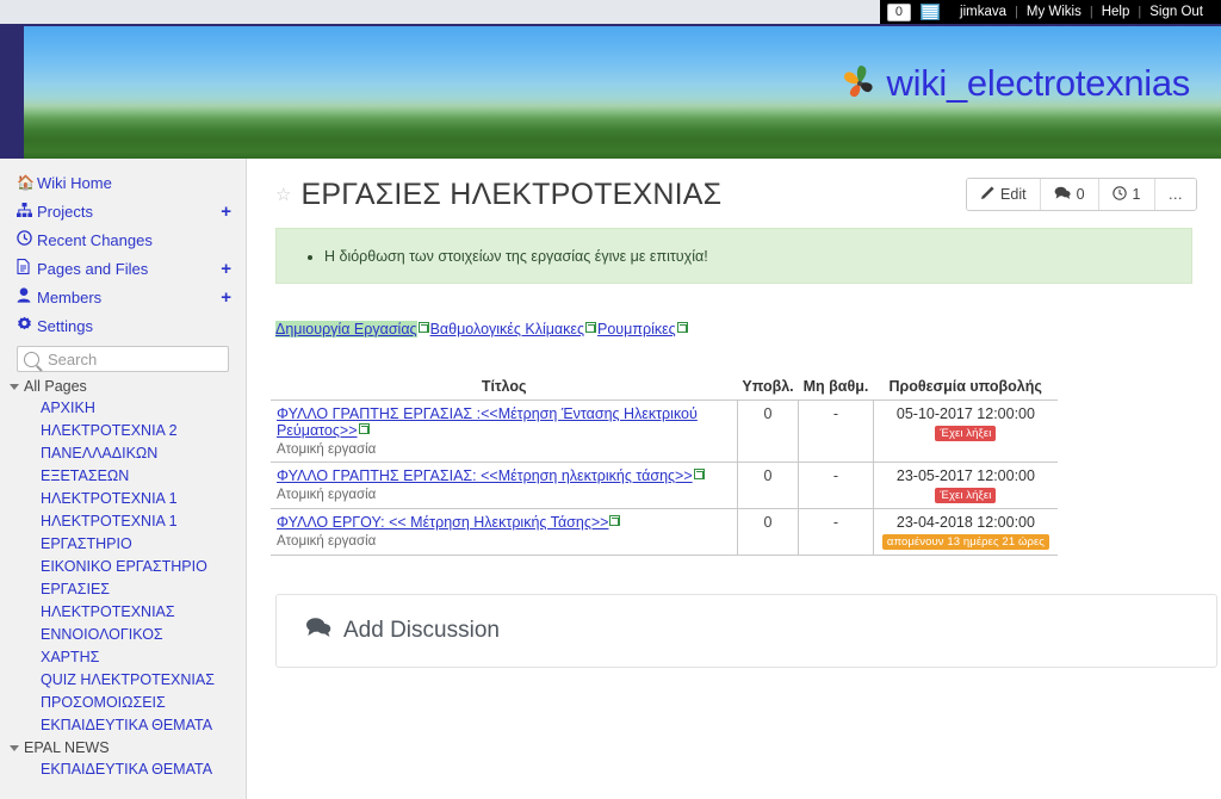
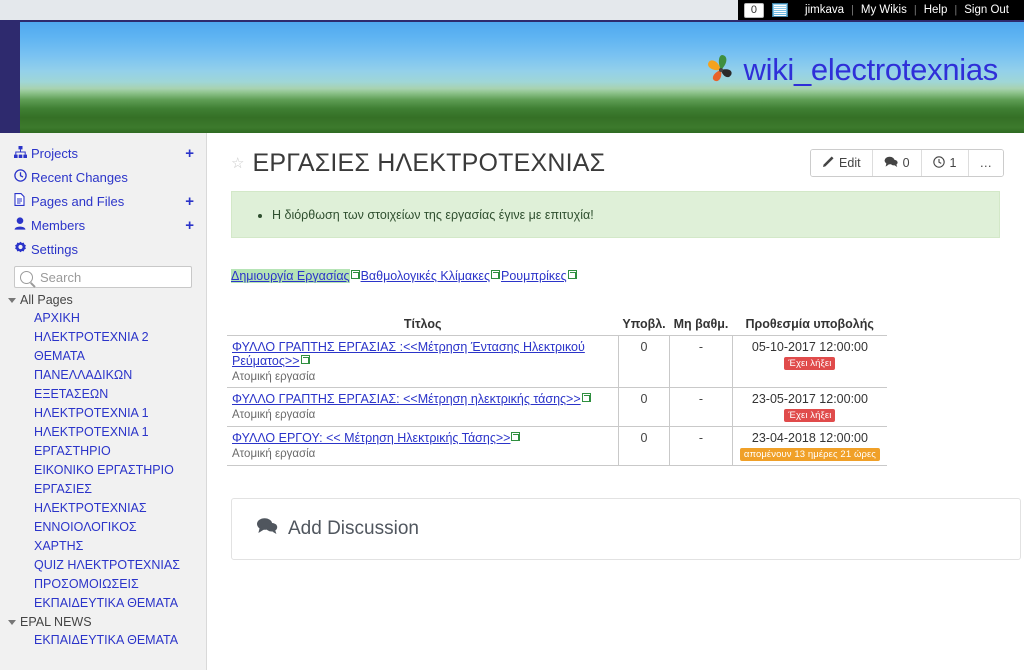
  0
  jimkava
  |
  My Wikis
  |
  Help
  |
  Sign Out
  wiki_electrotexnias
- 🏠
- Wiki Home
  Projects
  +
  Recent Changes
  Pages and Files
  +
  Members
  +
  Settings
  Search
  All Pages
  ΑΡΧΙΚΗ
  ΗΛΕΚΤΡΟΤΕΧΝΙΑ 2
+ ΘΕΜΑΤΑ
  ΠΑΝΕΛΛΑΔΙΚΩΝ
  ΕΞΕΤΑΣΕΩΝ
  ΗΛΕΚΤΡΟΤΕΧΝΙΑ 1
  ΗΛΕΚΤΡΟΤΕΧΝΙΑ 1
  ΕΡΓΑΣΤΗΡΙΟ
  ΕΙΚΟΝΙΚΟ ΕΡΓΑΣΤΗΡΙΟ
  ΕΡΓΑΣΙΕΣ
  ΗΛΕΚΤΡΟΤΕΧΝΙΑΣ
  ΕΝΝΟΙΟΛΟΓΙΚΟΣ
  ΧΑΡΤΗΣ
  QUIZ ΗΛΕΚΤΡΟΤΕΧΝΙΑΣ
  ΠΡΟΣΟΜΟΙΩΣΕΙΣ
  ΕΚΠΑΙΔΕΥΤΙΚΑ ΘΕΜΑΤΑ
  EPAL NEWS
  ΕΚΠΑΙΔΕΥΤΙΚΑ ΘΕΜΑΤΑ
  ☆
  ΕΡΓΑΣΙΕΣ ΗΛΕΚΤΡΟΤΕΧΝΙΑΣ
  Edit
  0
  1
  …
  Η διόρθωση των στοιχείων της εργασίας έγινε με επιτυχία!
  Δημιουργία Εργασίας Βαθμολογικές Κλίμακες Ρουμπρίκες
  Τίτλος	Υποβλ.	Μη βαθμ.	Προθεσμία υποβολής
  ΦΥΛΛΟ ΓΡΑΠΤΗΣ ΕΡΓΑΣΙΑΣ :<<Μέτρηση Έντασης Ηλεκτρικού Ρεύματος>> Ατομική εργασία	0	-	05-10-2017 12:00:00 Έχει λήξει
  ΦΥΛΛΟ ΓΡΑΠΤΗΣ ΕΡΓΑΣΙΑΣ: <<Μέτρηση ηλεκτρικής τάσης>> Ατομική εργασία	0	-	23-05-2017 12:00:00 Έχει λήξει
  ΦΥΛΛΟ ΕΡΓΟΥ: << Μέτρηση Ηλεκτρικής Τάσης>> Ατομική εργασία	0	-	23-04-2018 12:00:00 απομένουν 13 ημέρες 21 ώρες
  Add Discussion
